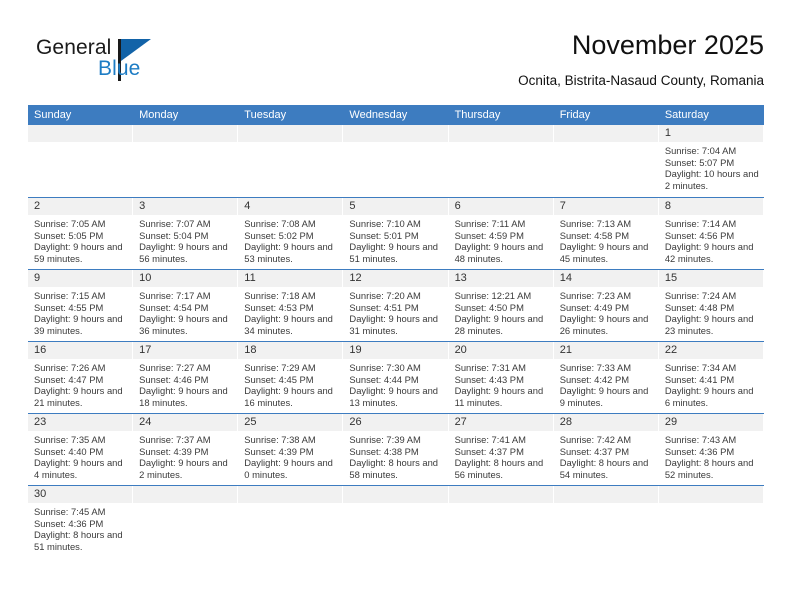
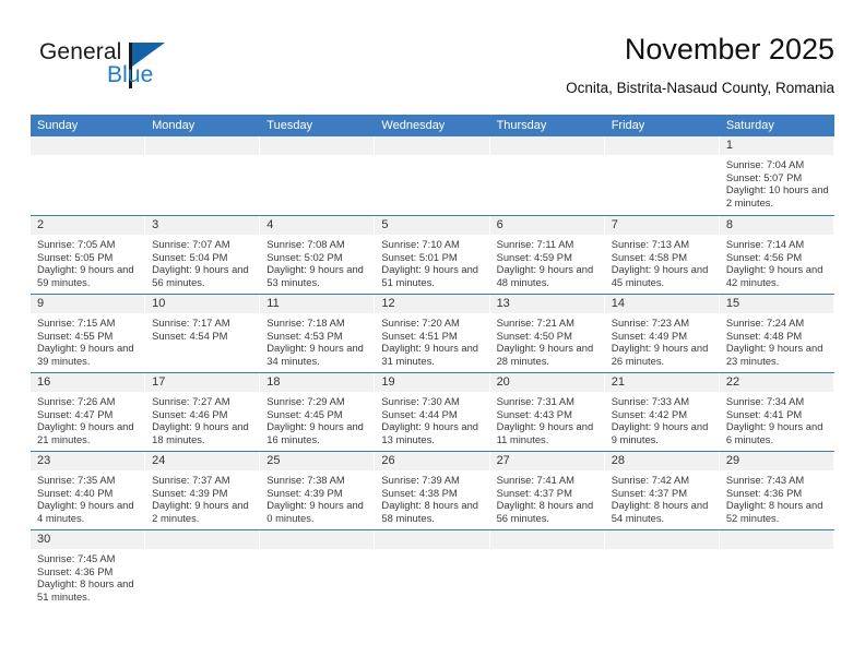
  General
  Blue
  November 2025
  Ocnita, Bistrita-Nasaud County, Romania
  Sunday
  Monday
  Tuesday
  Wednesday
  Thursday
  Friday
  Saturday
  1
  Sunrise: 7:04 AM
  Sunset: 5:07 PM
  Daylight: 10 hours and 2 minutes.
  2
  Sunrise: 7:05 AM
  Sunset: 5:05 PM
  Daylight: 9 hours and 59 minutes.
  3
  Sunrise: 7:07 AM
  Sunset: 5:04 PM
  Daylight: 9 hours and 56 minutes.
  4
  Sunrise: 7:08 AM
  Sunset: 5:02 PM
  Daylight: 9 hours and 53 minutes.
  5
  Sunrise: 7:10 AM
  Sunset: 5:01 PM
  Daylight: 9 hours and 51 minutes.
  6
  Sunrise: 7:11 AM
  Sunset: 4:59 PM
  Daylight: 9 hours and 48 minutes.
  7
  Sunrise: 7:13 AM
  Sunset: 4:58 PM
  Daylight: 9 hours and 45 minutes.
  8
  Sunrise: 7:14 AM
  Sunset: 4:56 PM
  Daylight: 9 hours and 42 minutes.
  9
  Sunrise: 7:15 AM
  Sunset: 4:55 PM
  Daylight: 9 hours and 39 minutes.
  10
  Sunrise: 7:17 AM
  Sunset: 4:54 PM
- Daylight: 9 hours and 36 minutes.
  11
  Sunrise: 7:18 AM
  Sunset: 4:53 PM
  Daylight: 9 hours and 34 minutes.
  12
  Sunrise: 7:20 AM
  Sunset: 4:51 PM
  Daylight: 9 hours and 31 minutes.
  13
- Sunrise: 12:21 AM
+ Sunrise: 7:21 AM
  Sunset: 4:50 PM
  Daylight: 9 hours and 28 minutes.
  14
  Sunrise: 7:23 AM
  Sunset: 4:49 PM
  Daylight: 9 hours and 26 minutes.
  15
  Sunrise: 7:24 AM
  Sunset: 4:48 PM
  Daylight: 9 hours and 23 minutes.
  16
  Sunrise: 7:26 AM
  Sunset: 4:47 PM
  Daylight: 9 hours and 21 minutes.
  17
  Sunrise: 7:27 AM
  Sunset: 4:46 PM
  Daylight: 9 hours and 18 minutes.
  18
  Sunrise: 7:29 AM
  Sunset: 4:45 PM
  Daylight: 9 hours and 16 minutes.
  19
  Sunrise: 7:30 AM
  Sunset: 4:44 PM
  Daylight: 9 hours and 13 minutes.
  20
  Sunrise: 7:31 AM
  Sunset: 4:43 PM
  Daylight: 9 hours and 11 minutes.
  21
  Sunrise: 7:33 AM
  Sunset: 4:42 PM
  Daylight: 9 hours and 9 minutes.
  22
  Sunrise: 7:34 AM
  Sunset: 4:41 PM
  Daylight: 9 hours and 6 minutes.
  23
  Sunrise: 7:35 AM
  Sunset: 4:40 PM
  Daylight: 9 hours and 4 minutes.
  24
  Sunrise: 7:37 AM
  Sunset: 4:39 PM
  Daylight: 9 hours and 2 minutes.
  25
  Sunrise: 7:38 AM
  Sunset: 4:39 PM
  Daylight: 9 hours and 0 minutes.
  26
  Sunrise: 7:39 AM
  Sunset: 4:38 PM
  Daylight: 8 hours and 58 minutes.
  27
  Sunrise: 7:41 AM
  Sunset: 4:37 PM
  Daylight: 8 hours and 56 minutes.
  28
  Sunrise: 7:42 AM
  Sunset: 4:37 PM
  Daylight: 8 hours and 54 minutes.
  29
  Sunrise: 7:43 AM
  Sunset: 4:36 PM
  Daylight: 8 hours and 52 minutes.
  30
  Sunrise: 7:45 AM
  Sunset: 4:36 PM
  Daylight: 8 hours and 51 minutes.
